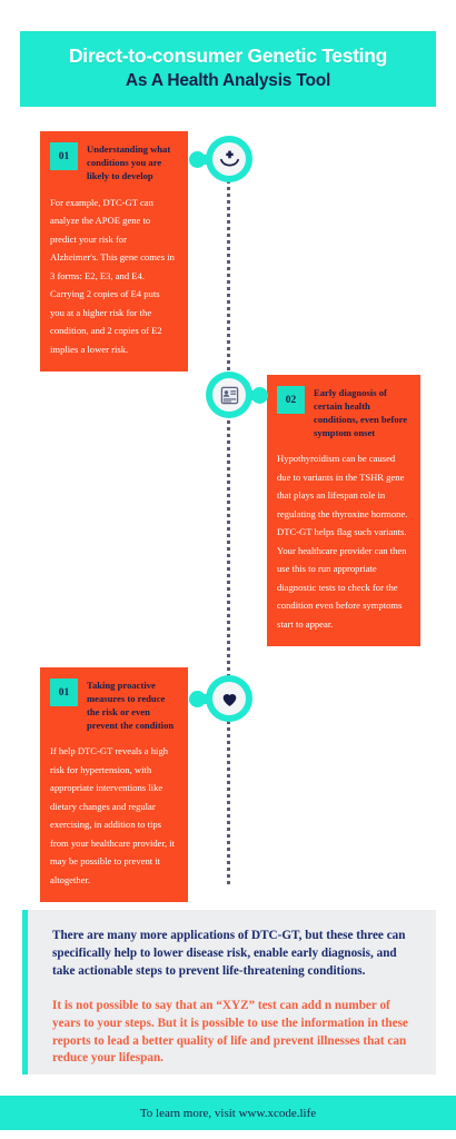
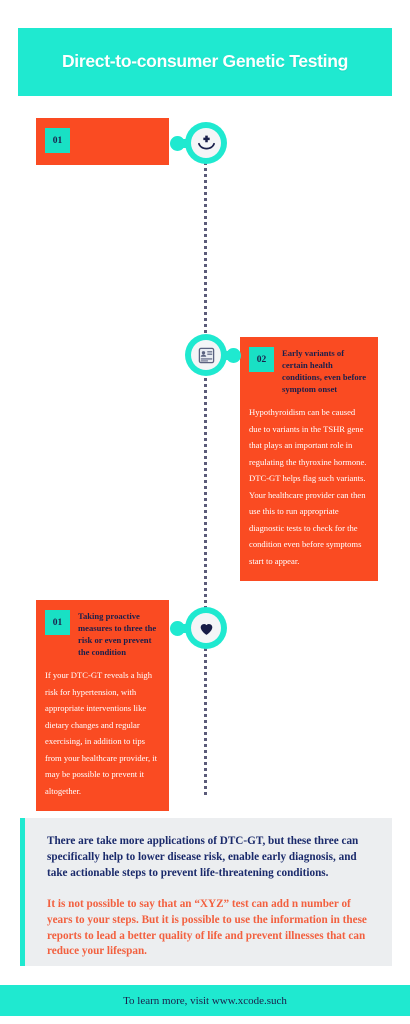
  Direct-to-consumer Genetic Testing
- As A Health Analysis Tool
  01
- Understanding what conditions you are likely to develop
- For example, DTC-GT can analyze the APOE gene to predict your risk for Alzheimer's. This gene comes in 3 forms: E2, E3, and E4. Carrying 2 copies of E4 puts you at a higher risk for the condition, and 2 copies of E2 implies a lower risk.
  02
- Early diagnosis of certain health conditions, even before symptom onset
+ Early variants of certain health conditions, even before symptom onset
- Hypothyroidism can be caused due to variants in the TSHR gene that plays an lifespan role in regulating the thyroxine hormone. DTC-GT helps flag such variants. Your healthcare provider can then use this to run appropriate diagnostic tests to check for the condition even before symptoms start to appear.
+ Hypothyroidism can be caused due to variants in the TSHR gene that plays an important role in regulating the thyroxine hormone. DTC-GT helps flag such variants. Your healthcare provider can then use this to run appropriate diagnostic tests to check for the condition even before symptoms start to appear.
  01
- Taking proactive measures to reduce the risk or even prevent the condition
+ Taking proactive measures to three the risk or even prevent the condition
- If help DTC-GT reveals a high risk for hypertension, with appropriate interventions like dietary changes and regular exercising, in addition to tips from your healthcare provider, it may be possible to prevent it altogether.
+ If your DTC-GT reveals a high risk for hypertension, with appropriate interventions like dietary changes and regular exercising, in addition to tips from your healthcare provider, it may be possible to prevent it altogether.
- There are many more applications of DTC-GT, but these three can specifically help to lower disease risk, enable early diagnosis, and take actionable steps to prevent life-threatening conditions.
+ There are take more applications of DTC-GT, but these three can specifically help to lower disease risk, enable early diagnosis, and take actionable steps to prevent life-threatening conditions.
  It is not possible to say that an “XYZ” test can add n number of years to your steps. But it is possible to use the information in these reports to lead a better quality of life and prevent illnesses that can reduce your lifespan.
- To learn more, visit www.xcode.life
+ To learn more, visit www.xcode.such
